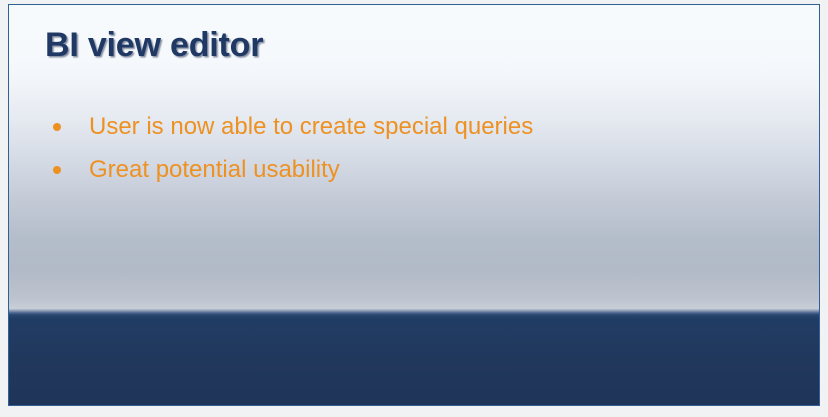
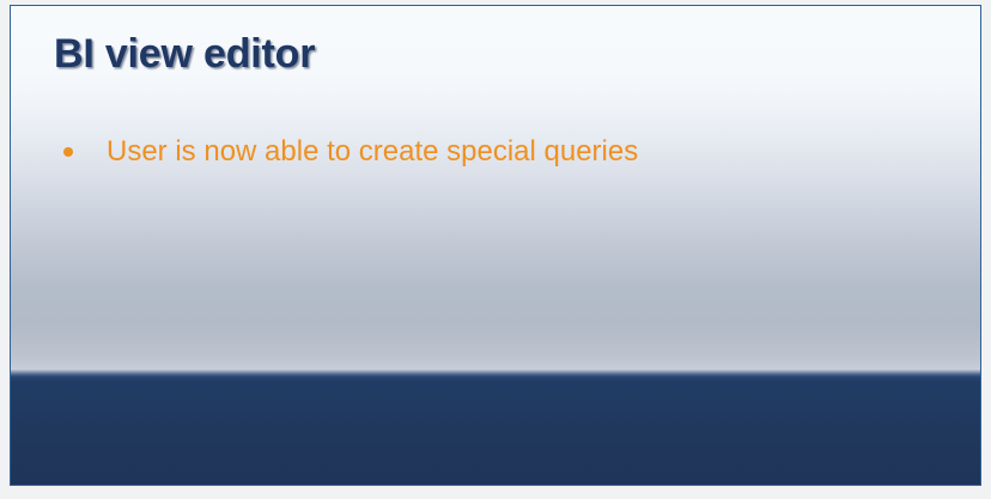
  BI view editor
  User is now able to create special queries
- Great potential usability
